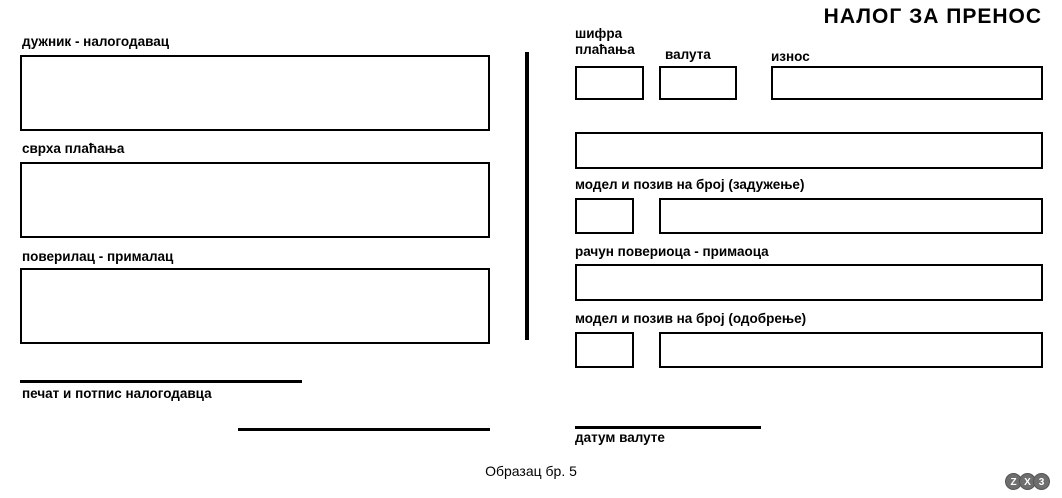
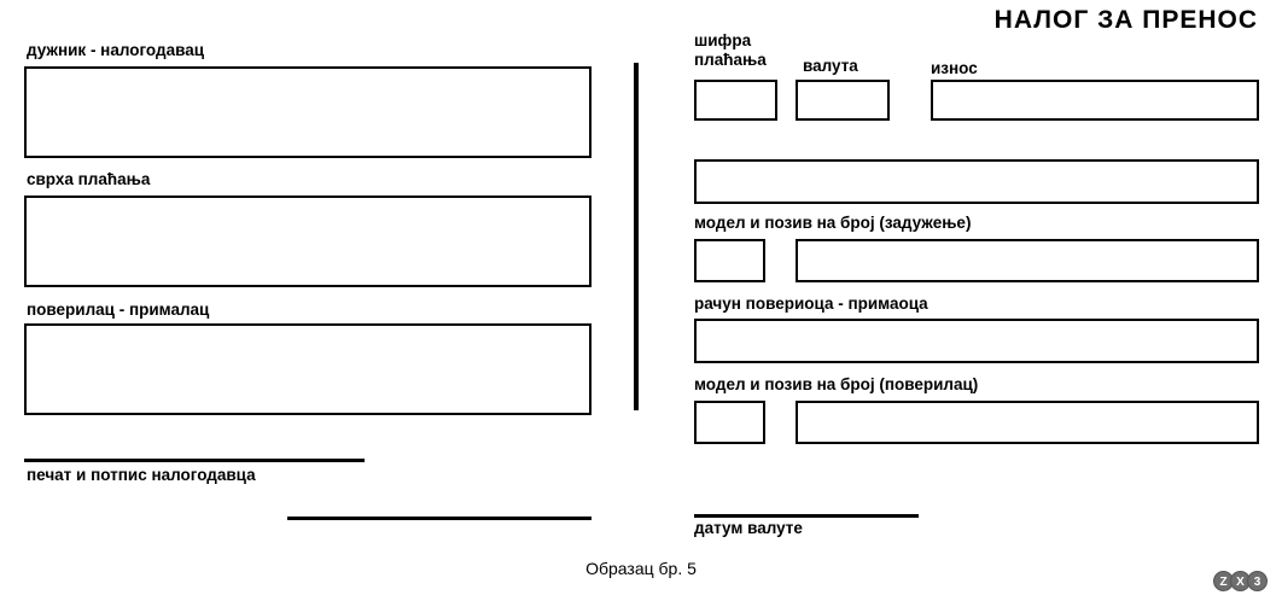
  НАЛОГ ЗА ПРЕНОС
  дужник - налогодавац
  сврха плаћања
  поверилац - прималац
  печат и потпис налогодавца
  шифра плаћања
  валута
  износ
  модел и позив на број (задужење)
  рачун повериоца - примаоца
- модел и позив на број (одобрење)
+ модел и позив на број (поверилац)
  датум валуте
  Образац бр. 5
  Z
  X
  3
